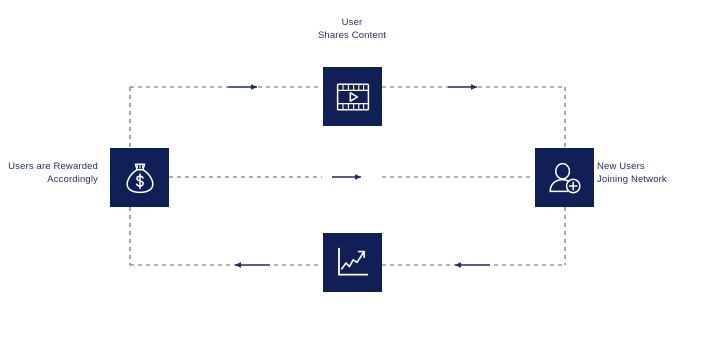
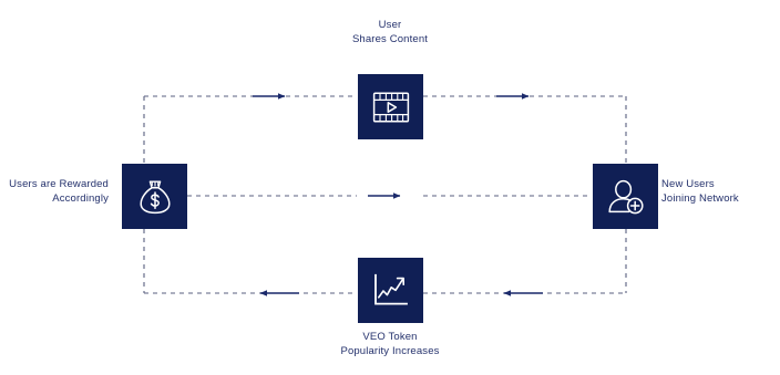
  User
  Shares Content
  Users are Rewarded
  Accordingly
  New Users
  Joining Network
+ VEO Token
+ Popularity Increases
